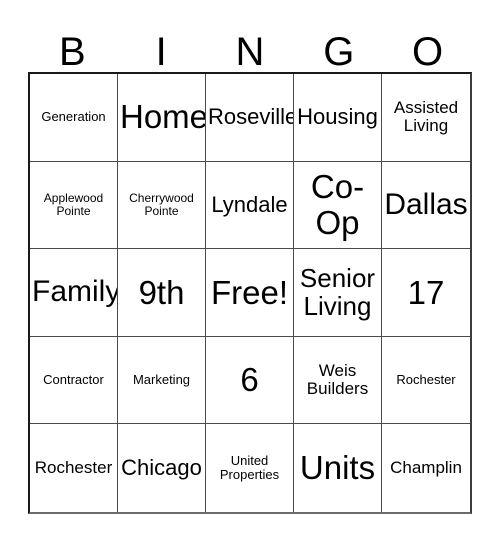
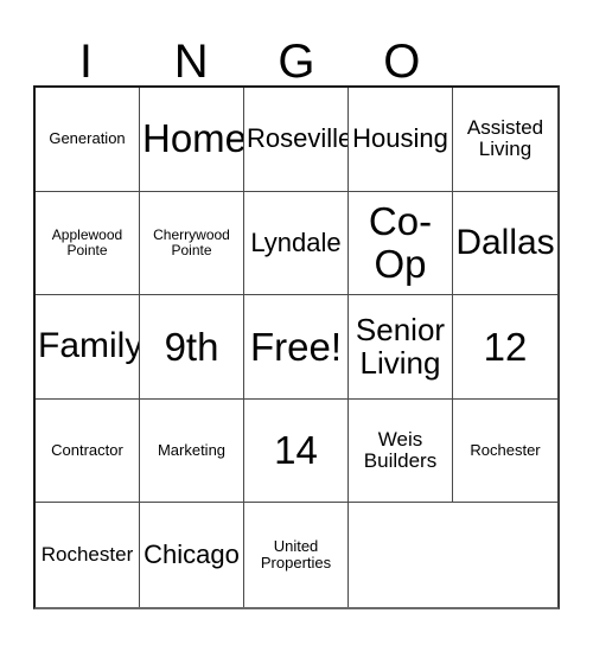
- B
  I
  N
  G
  O
  Generation
  Home
  Roseville
  Housing
  Assisted
  Living
  Applewood
  Pointe
  Cherrywood
  Pointe
  Lyndale
  Co-
  Op
  Dallas
  Family
  9th
  Free!
  Senior
  Living
- 17
+ 12
  Contractor
  Marketing
- 6
+ 14
  Weis
  Builders
  Rochester
  Rochester
  Chicago
  United
  Properties
- Units
- Champlin
